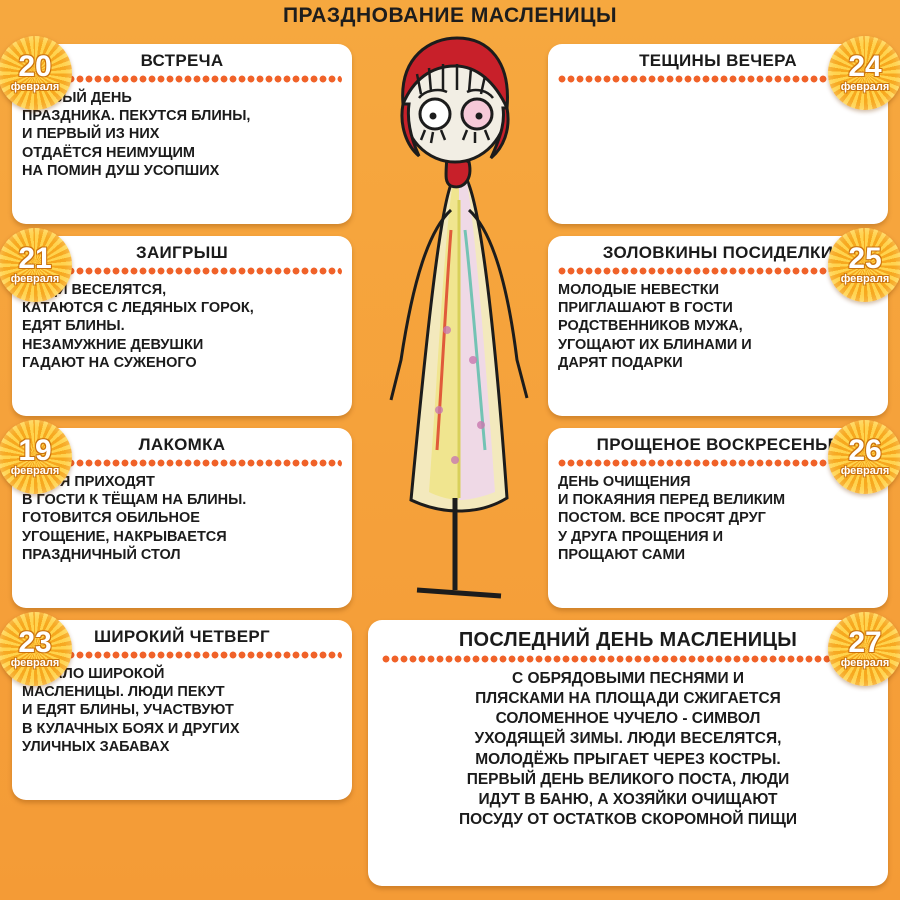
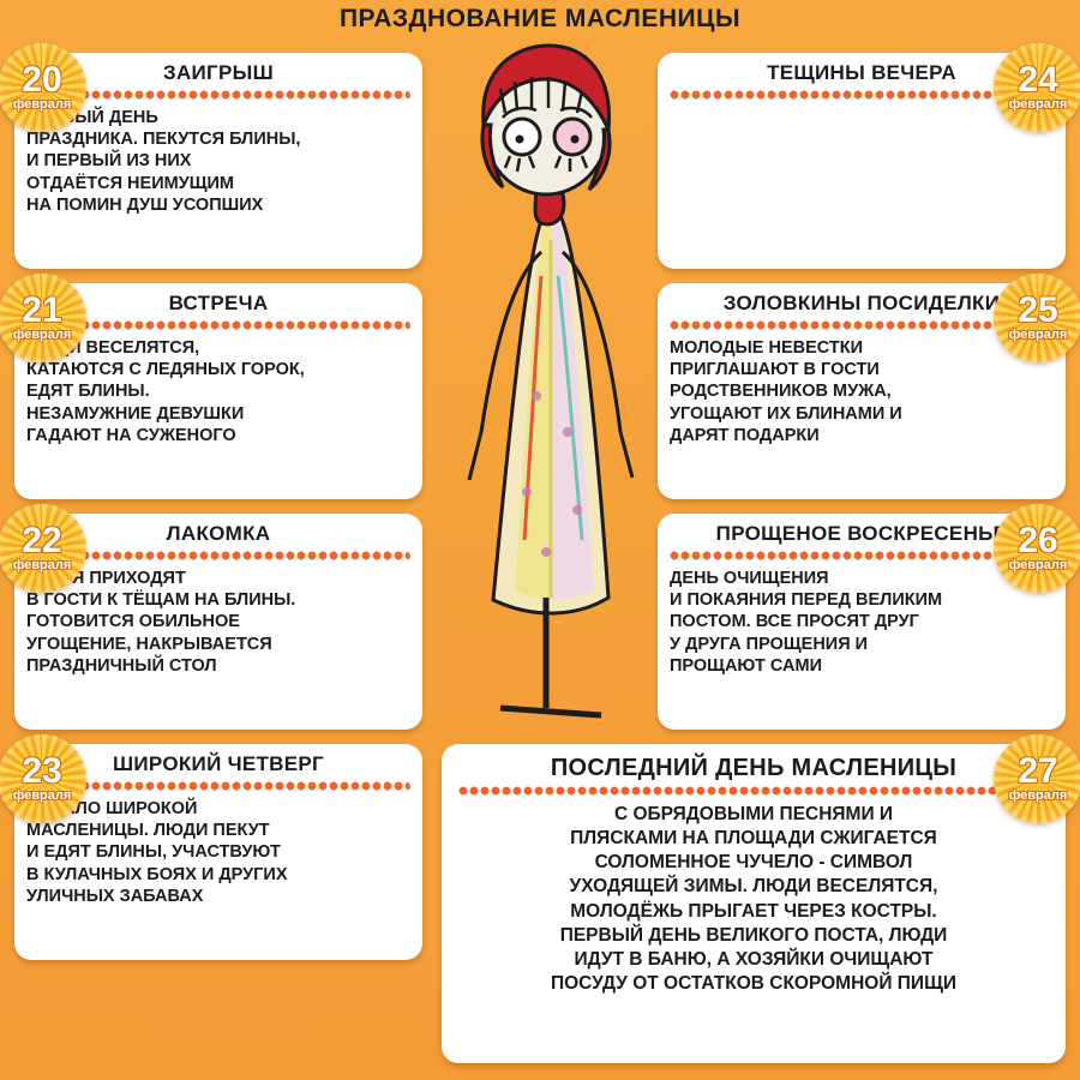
  ПРАЗДНОВАНИЕ МАСЛЕНИЦЫ
  20
  февраля
- ВСТРЕЧА
+ ЗАИГРЫШ
  ПРАЗДНИКА. ПЕКУТСЯ БЛИНЫ,
  И ПЕРВЫЙ ИЗ НИХ
  ОТДАЁТСЯ НЕИМУЩИМ
  НА ПОМИН ДУШ УСОПШИХ
  21
  февраля
- ЗАИГРЫШ
+ ВСТРЕЧА
  ВЕСЕЛЯТСЯ,
  КАТАЮТСЯ С ЛЕДЯНЫХ ГОРОК,
  ЕДЯТ БЛИНЫ.
  НЕЗАМУЖНИЕ ДЕВУШКИ
  ГАДАЮТ НА СУЖЕНОГО
- 19
+ 22
  февраля
  ЛАКОМКА
  В ГОСТИ К ТЁЩАМ НА БЛИНЫ.
  ГОТОВИТСЯ ОБИЛЬНОЕ
  УГОЩЕНИЕ, НАКРЫВАЕТСЯ
  ПРАЗДНИЧНЫЙ СТОЛ
  23
  февраля
  ШИРОКИЙ ЧЕТВЕРГ
  МАСЛЕНИЦЫ. ЛЮДИ ПЕКУТ
  И ЕДЯТ БЛИНЫ, УЧАСТВУЮТ
  В КУЛАЧНЫХ БОЯХ И ДРУГИХ
  УЛИЧНЫХ ЗАБАВАХ
  24
  февраля
  ТЕЩИНЫ ВЕЧЕРА
  25
  февраля
  ЗОЛОВКИНЫ ПОСИДЕЛКИ
  МОЛОДЫЕ НЕВЕСТКИ
  ПРИГЛАШАЮТ В ГОСТИ
  РОДСТВЕННИКОВ МУЖА,
  УГОЩАЮТ ИХ БЛИНАМИ И
  ДАРЯТ ПОДАРКИ
  26
  февраля
  ПРОЩЕНОЕ ВОСКРЕСЕНЬ
  ДЕНЬ ОЧИЩЕНИЯ
  И ПОКАЯНИЯ ПЕРЕД ВЕЛИКИМ
  ПОСТОМ. ВСЕ ПРОСЯТ ДРУГ
  У ДРУГА ПРОЩЕНИЯ И
  ПРОЩАЮТ САМИ
  27
  февраля
  ПОСЛЕДНИЙ ДЕНЬ МАСЛЕНИЦЫ
  С ОБРЯДОВЫМИ ПЕСНЯМИ И
  ПЛЯСКАМИ НА ПЛОЩАДИ СЖИГАЕТСЯ
  СОЛОМЕННОЕ ЧУЧЕЛО - СИМВОЛ
  УХОДЯЩЕЙ ЗИМЫ. ЛЮДИ ВЕСЕЛЯТСЯ,
  МОЛОДЁЖЬ ПРЫГАЕТ ЧЕРЕЗ КОСТРЫ.
  ПЕРВЫЙ ДЕНЬ ВЕЛИКОГО ПОСТА, ЛЮДИ
  ИДУТ В БАНЮ, А ХОЗЯЙКИ ОЧИЩАЮТ
  ПОСУДУ ОТ ОСТАТКОВ СКОРОМНОЙ ПИЩИ
